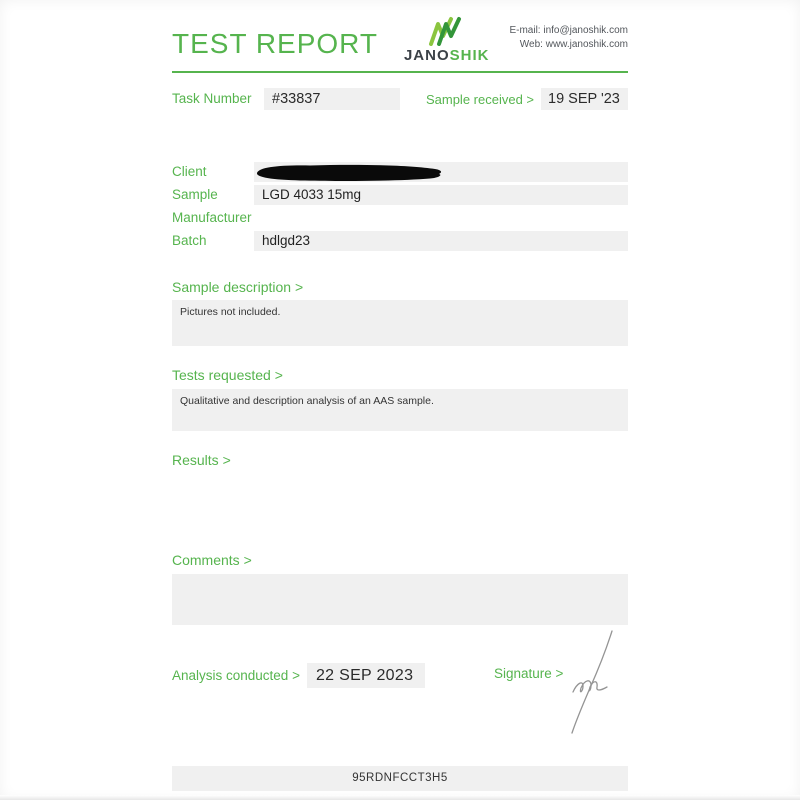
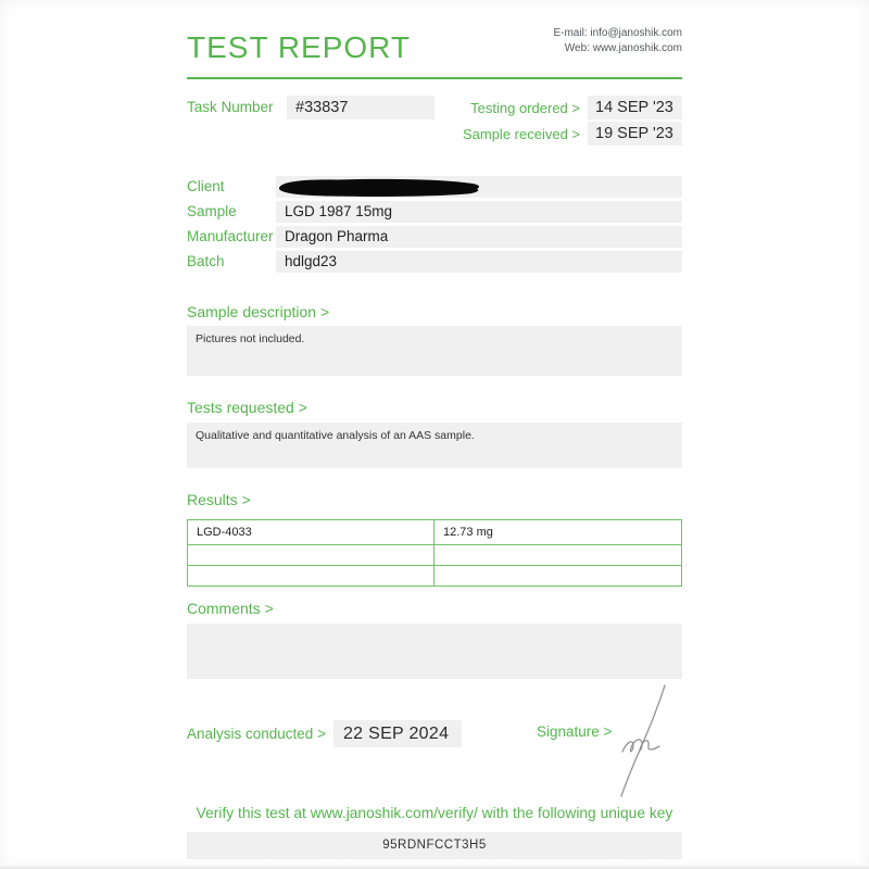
  TEST REPORT
- JANOSHIK
  E-mail: info@janoshik.com
  Web: www.janoshik.com
  Task Number
  #33837
+ Testing ordered >
+ 14 SEP '23
  Sample received >
  19 SEP '23
  Client
  Sample
- LGD 4033 15mg
+ LGD 1987 15mg
  Manufacturer
+ Dragon Pharma
  Batch
  hdlgd23
  Sample description >
  Pictures not included.
  Tests requested >
- Qualitative and description analysis of an AAS sample.
+ Qualitative and quantitative analysis of an AAS sample.
  Results >
+ LGD-4033	12.73 mg
  Comments >
  Analysis conducted >
- 22 SEP 2023
+ 22 SEP 2024
  Signature >
+ Verify this test at www.janoshik.com/verify/ with the following unique key
  95RDNFCCT3H5
